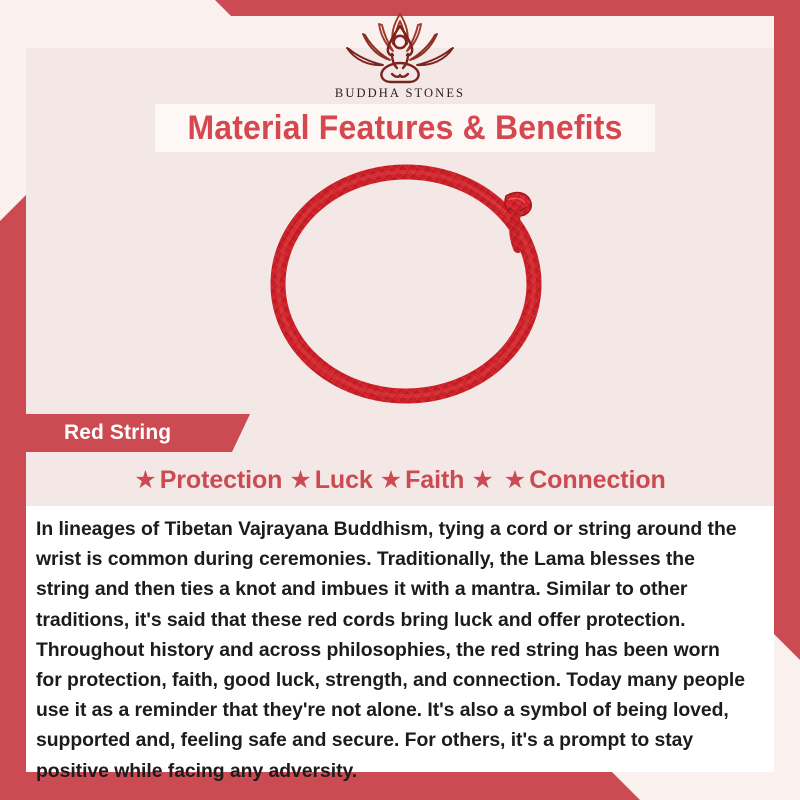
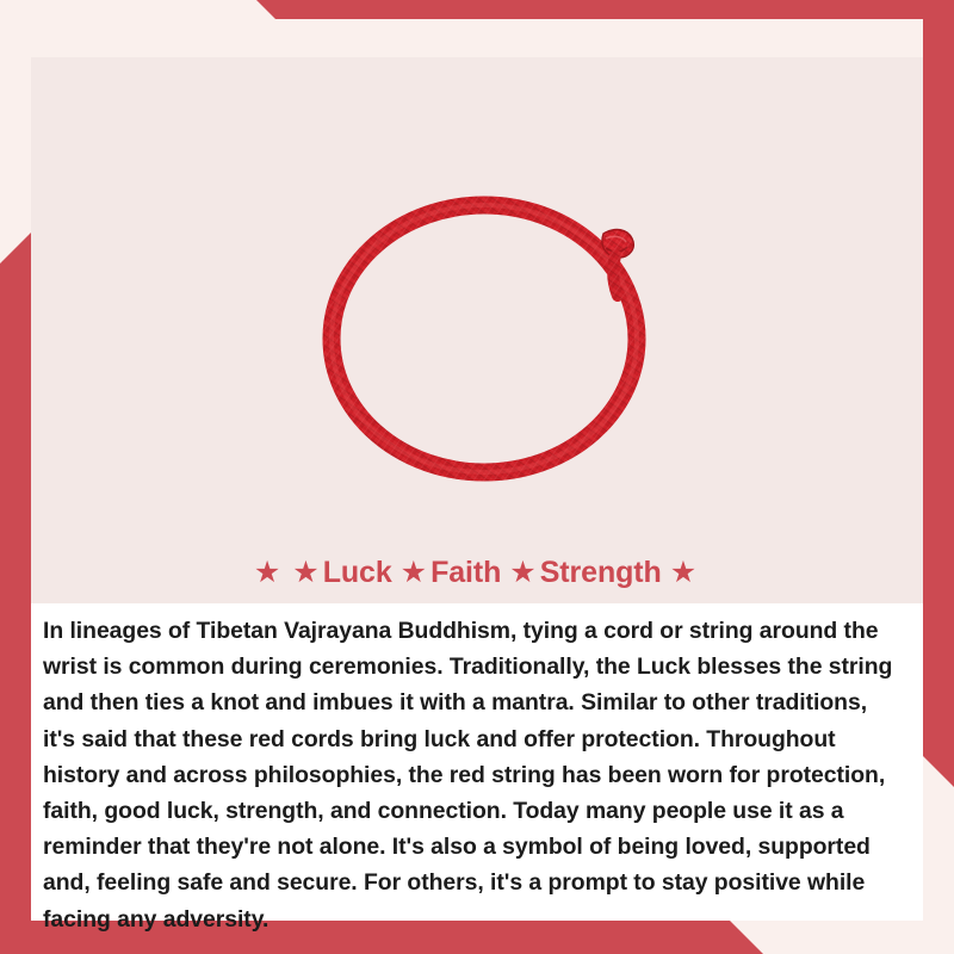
- BUDDHA STONES
- Material Features & Benefits
- Red String
  ★
- Protection
  ★
  Luck
  ★
  Faith
  ★
+ Strength
  ★
- Connection
- In lineages of Tibetan Vajrayana Buddhism, tying a cord or string around the wrist is common during ceremonies. Traditionally, the Lama blesses the string and then ties a knot and imbues it with a mantra. Similar to other traditions, it's said that these red cords bring luck and offer protection. Throughout history and across philosophies, the red string has been worn for protection, faith, good luck, strength, and connection. Today many people use it as a reminder that they're not alone. It's also a symbol of being loved, supported and, feeling safe and secure. For others, it's a prompt to stay positive while facing any adversity.
+ In lineages of Tibetan Vajrayana Buddhism, tying a cord or string around the wrist is common during ceremonies. Traditionally, the Luck blesses the string and then ties a knot and imbues it with a mantra. Similar to other traditions, it's said that these red cords bring luck and offer protection. Throughout history and across philosophies, the red string has been worn for protection, faith, good luck, strength, and connection. Today many people use it as a reminder that they're not alone. It's also a symbol of being loved, supported and, feeling safe and secure. For others, it's a prompt to stay positive while facing any adversity.
